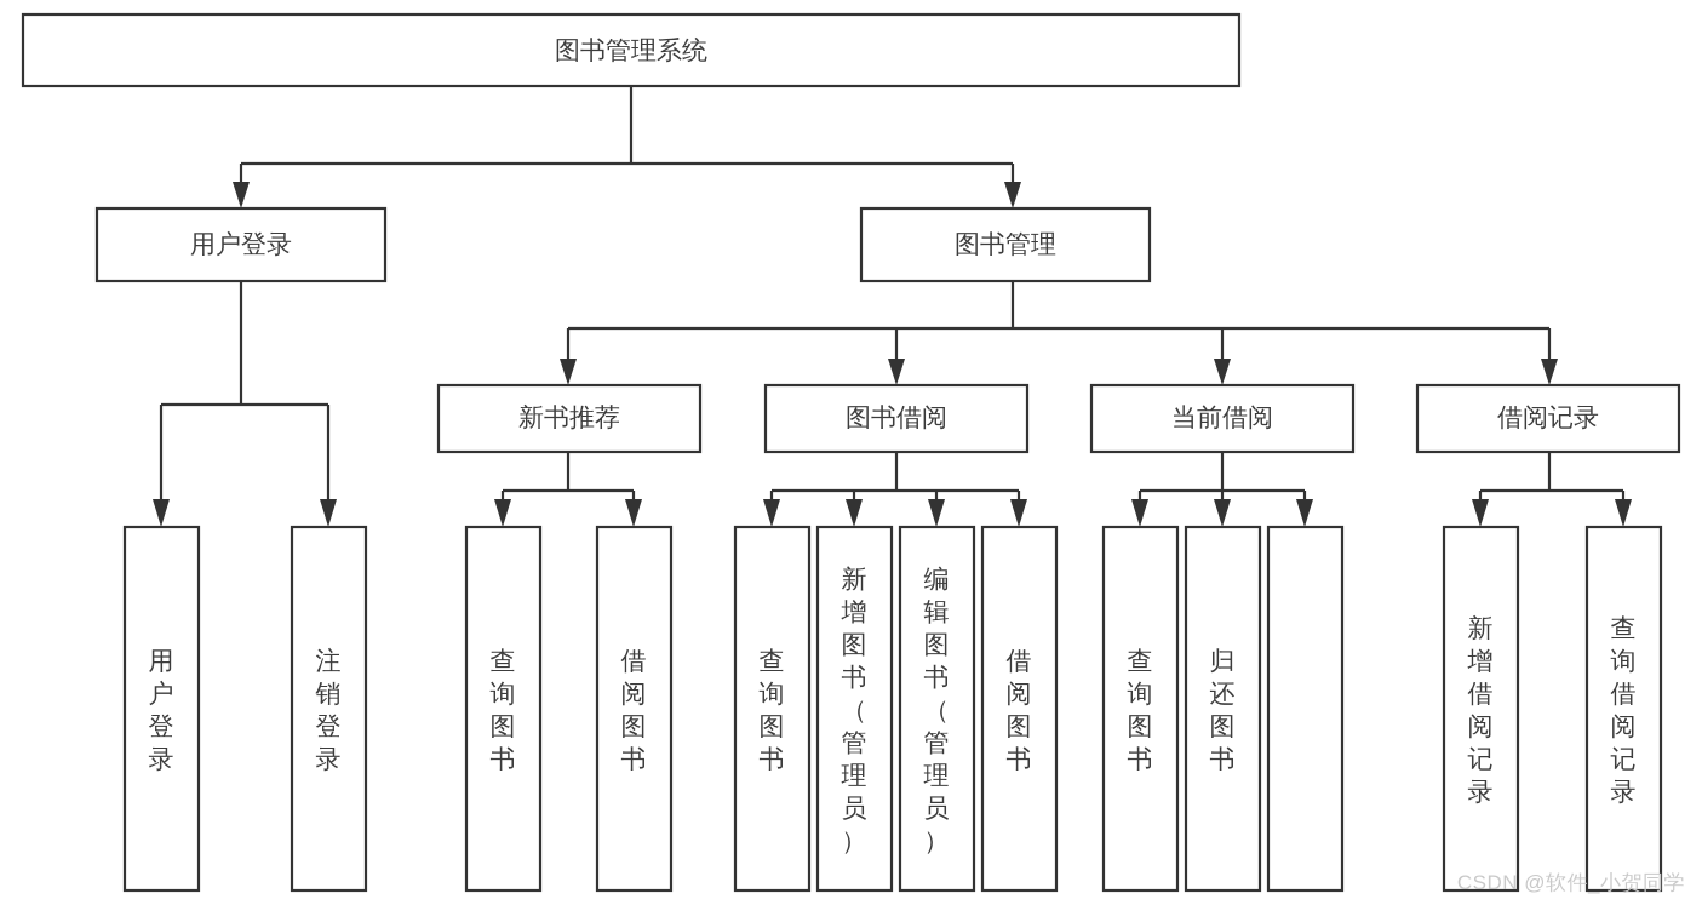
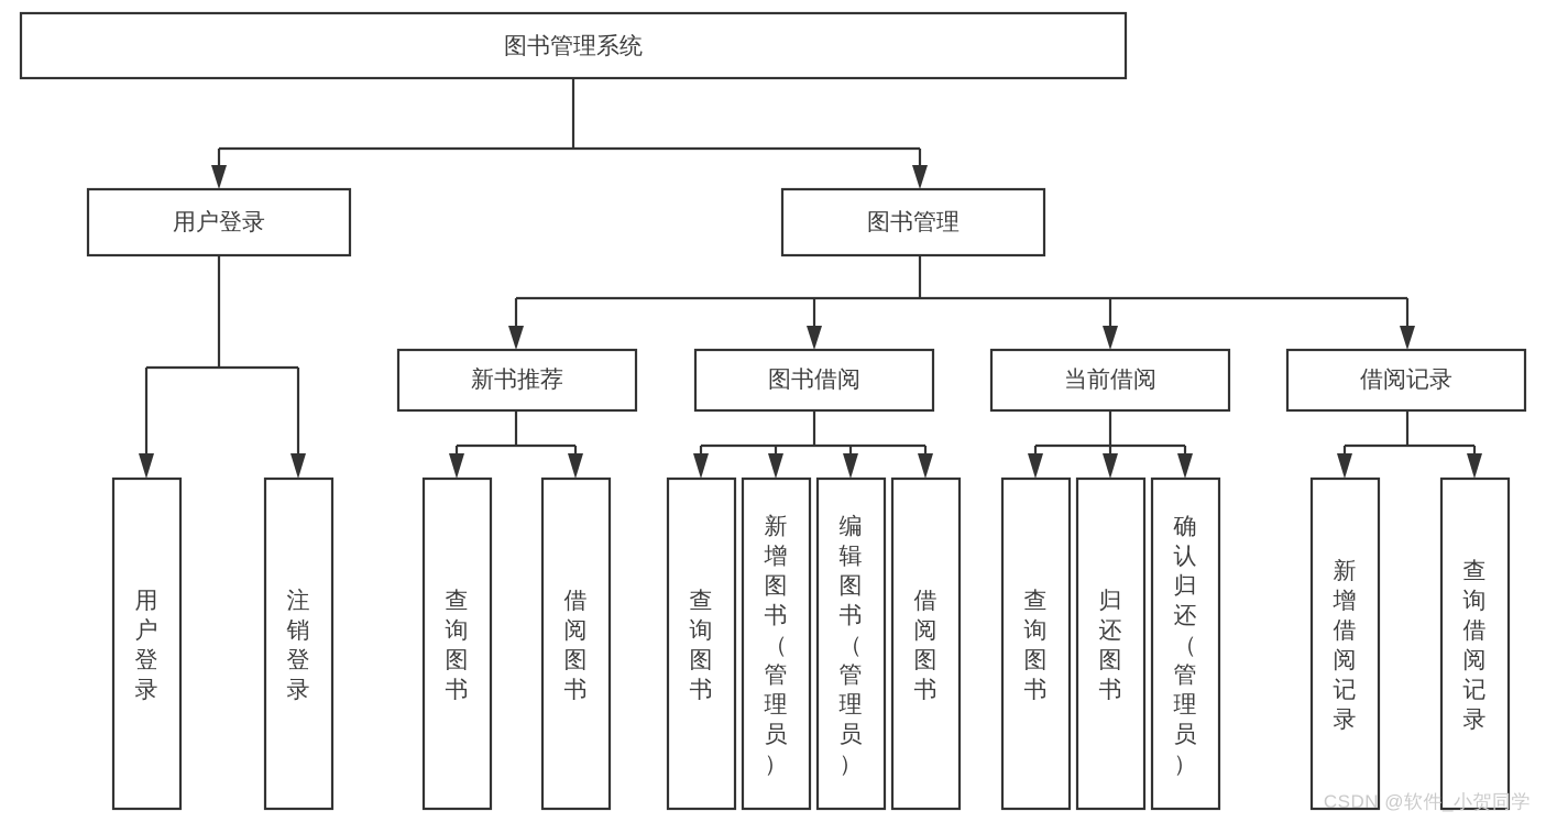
  图书管理系统
  用户登录
  图书管理
  新书推荐
  图书借阅
  当前借阅
  借阅记录
  用户登录
  注销登录
  查询图书
  借阅图书
  查询图书
  新增图书（管理员）
  编辑图书（管理员）
  借阅图书
  查询图书
  归还图书
+ 确认归还（管理员）
  新增借阅记录
  查询借阅记录
  CSDN @软件_小贺同学
